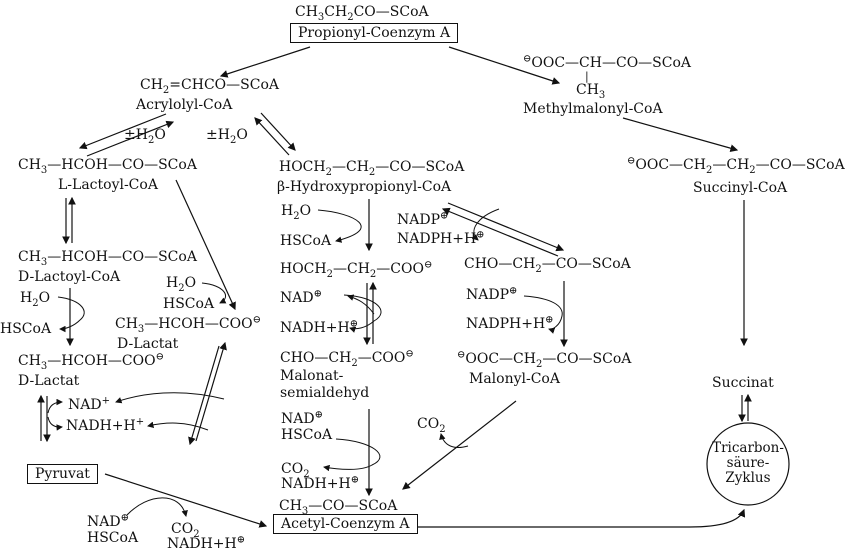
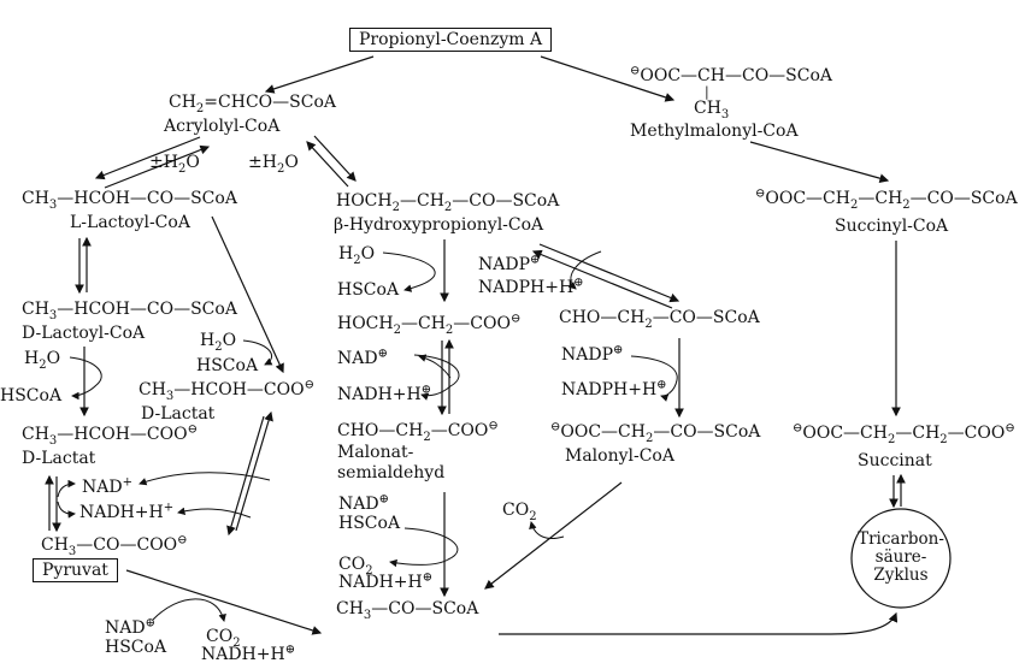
- CH3CH2CO—SCoA
  Propionyl-Coenzym A
  CH2=CHCO—SCoA
  Acrylolyl-CoA
  ±H2O
  ±H2O
  ⊖OOC—CH—CO—SCoA
  |
  CH3
  Methylmalonyl-CoA
  CH3—HCOH—CO—SCoA
  L-Lactoyl-CoA
  CH3—HCOH—CO—SCoA
  D-Lactoyl-CoA
  H2O
  HSCoA
  CH3—HCOH—COO⊖
  D-Lactat
  H2O
  HSCoA
  CH3—HCOH—COO⊖
  D-Lactat
  NAD+
  NADH+H+
+ CH3—CO—COO⊖
  Pyruvat
  NAD⊕
  HSCoA
  CO2
  NADH+H⊕
  HOCH2—CH2—CO—SCoA
  β-Hydroxypropionyl-CoA
  H2O
  HSCoA
  NADP⊕
  NADPH+H⊕
  HOCH2—CH2—COO⊖
  NAD⊕
  NADH+H⊕
  CHO—CH2—COO⊖
  Malonat-
  semialdehyd
  NAD⊕
  HSCoA
  CO2
  NADH+H⊕
  CH3—CO—SCoA
- Acetyl-Coenzym A
  CO2
  CHO—CH2—CO—SCoA
  NADP⊕
  NADPH+H⊕
  ⊖OOC—CH2—CO—SCoA
  Malonyl-CoA
  ⊖OOC—CH2—CH2—CO—SCoA
  Succinyl-CoA
+ ⊖OOC—CH2—CH2—COO⊖
  Succinat
  Tricarbon-
  säure-
  Zyklus
